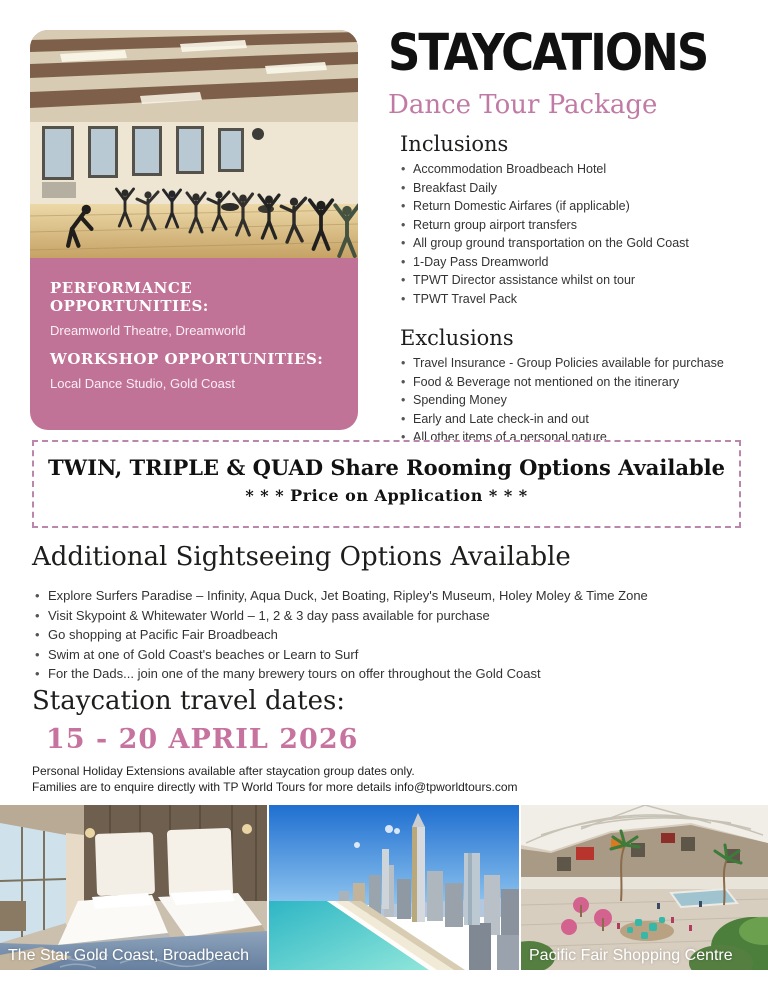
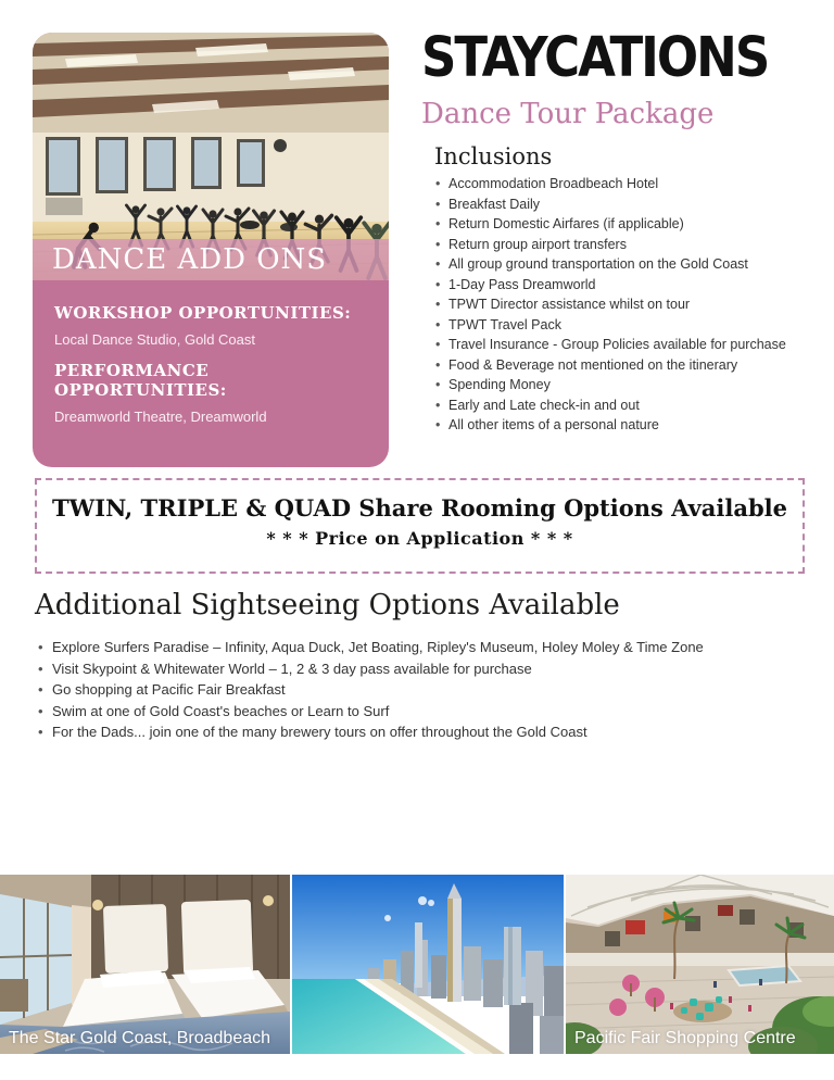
+ DANCE ADD ONS
- PERFORMANCE OPPORTUNITIES:
+ WORKSHOP OPPORTUNITIES:
- Dreamworld Theatre, Dreamworld
+ Local Dance Studio, Gold Coast
- WORKSHOP OPPORTUNITIES:
+ PERFORMANCE OPPORTUNITIES:
- Local Dance Studio, Gold Coast
+ Dreamworld Theatre, Dreamworld
  STAYCATIONS
  Dance Tour Package
  Inclusions
  Accommodation Broadbeach Hotel
  Breakfast Daily
  Return Domestic Airfares (if applicable)
  Return group airport transfers
  All group ground transportation on the Gold Coast
  1-Day Pass Dreamworld
  TPWT Director assistance whilst on tour
  TPWT Travel Pack
- Exclusions
  Travel Insurance - Group Policies available for purchase
  Food & Beverage not mentioned on the itinerary
  Spending Money
  Early and Late check-in and out
  All other items of a personal nature
  TWIN, TRIPLE & QUAD Share Rooming Options Available
  * * * Price on Application * * *
  Additional Sightseeing Options Available
  Explore Surfers Paradise – Infinity, Aqua Duck, Jet Boating, Ripley's Museum, Holey Moley & Time Zone
  Visit Skypoint & Whitewater World – 1, 2 & 3 day pass available for purchase
- Go shopping at Pacific Fair Broadbeach
+ Go shopping at Pacific Fair Breakfast
  Swim at one of Gold Coast's beaches or Learn to Surf
  For the Dads... join one of the many brewery tours on offer throughout the Gold Coast
- Staycation travel dates:
- 15 - 20 APRIL 2026
- Personal Holiday Extensions available after staycation group dates only.
- Families are to enquire directly with TP World Tours for more details info@tpworldtours.com
  The Star Gold Coast, Broadbeach
  Pacific Fair Shopping Centre
